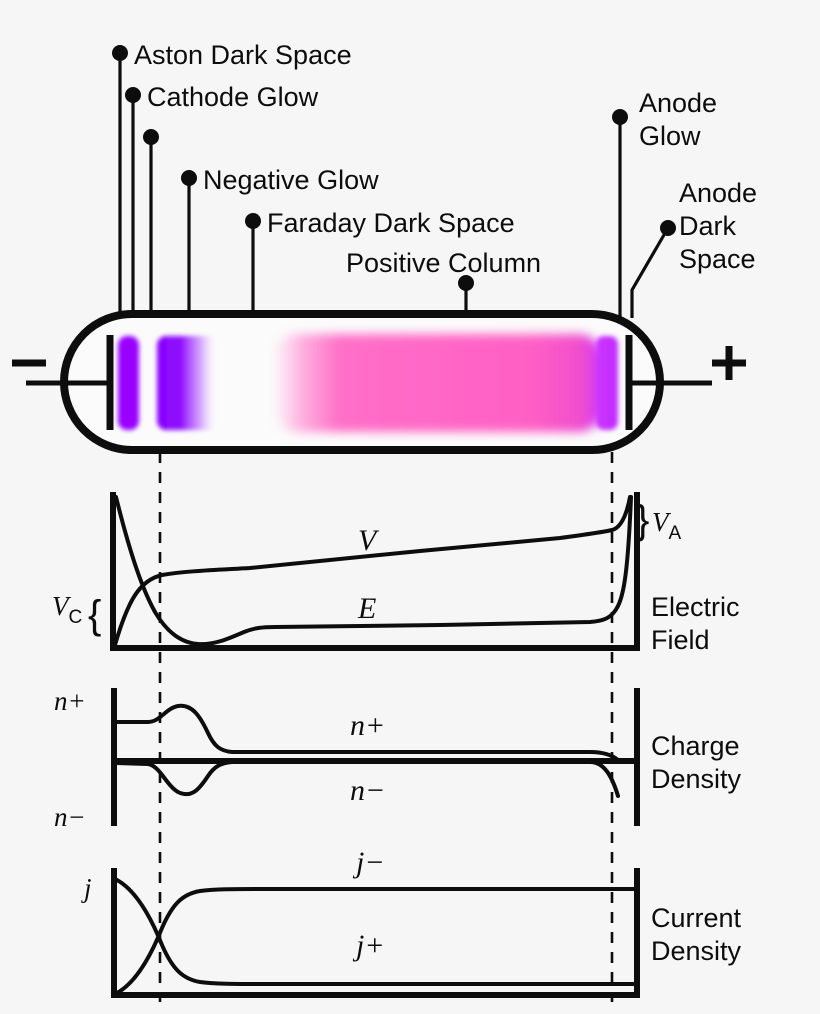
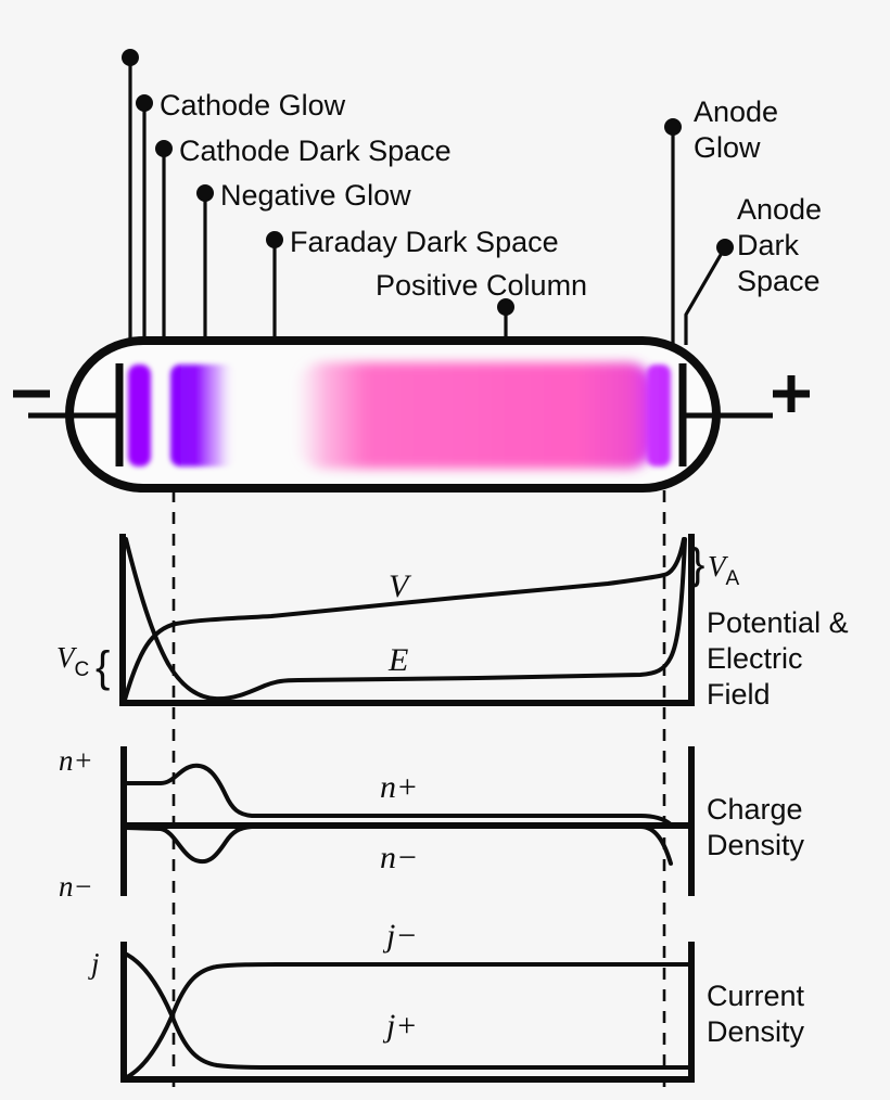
- Aston Dark Space
  Cathode Glow
+ Cathode Dark Space
  Negative Glow
  Faraday Dark Space
  Positive Column
  Anode
  Glow
  Anode
  Dark
  Space
  V
  E
  VC
  {
  }
  VA
+ Potential &
  Electric
  Field
  n+
  n−
  n+
  n−
  Charge
  Density
  j−
  j+
  j
  Current
  Density
